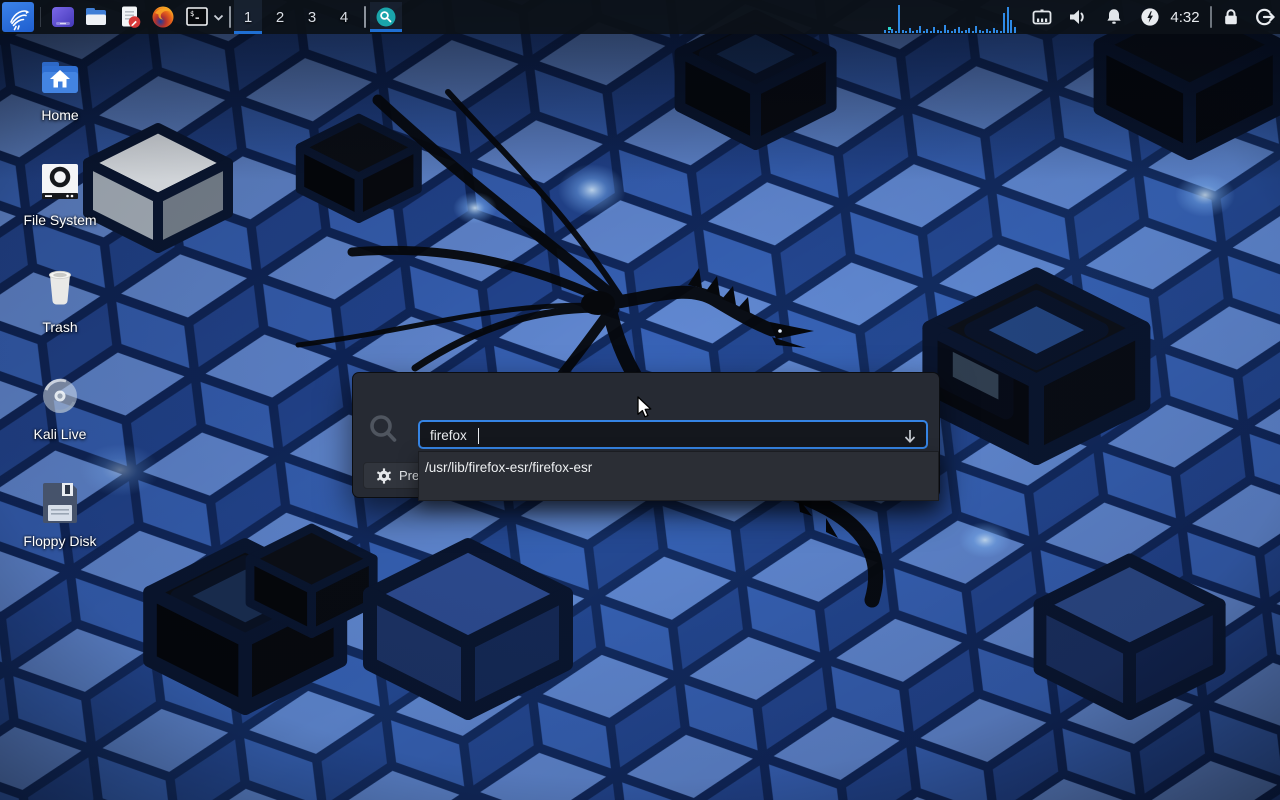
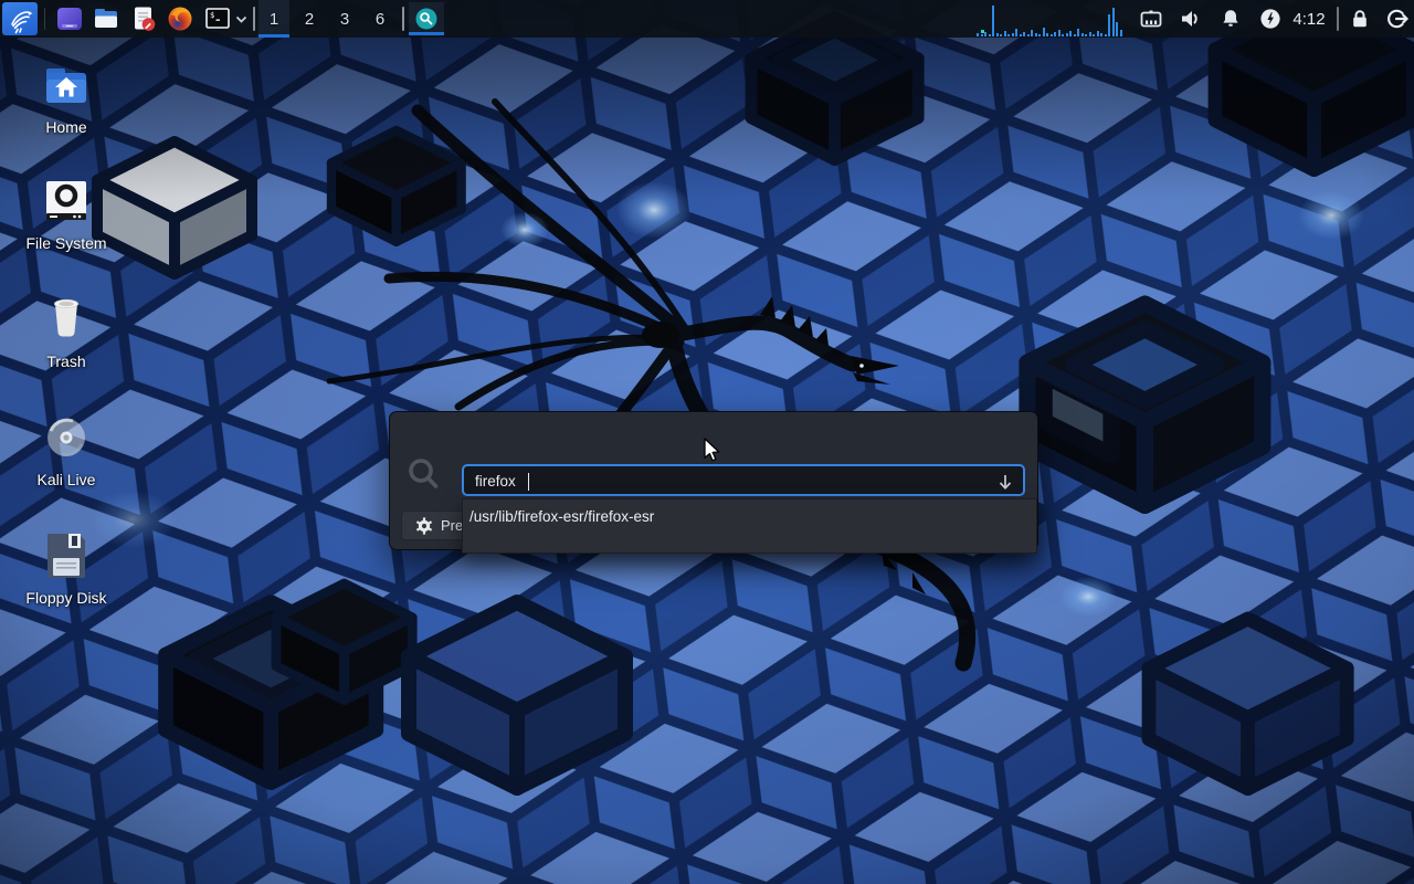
  Home
  File System
  Trash
  Kali Live
  Floppy Disk
  $
  1
  2
  3
- 4
+ 6
- 4:32
+ 4:12
  firefox
  /usr/lib/firefox-esr/firefox-esr
